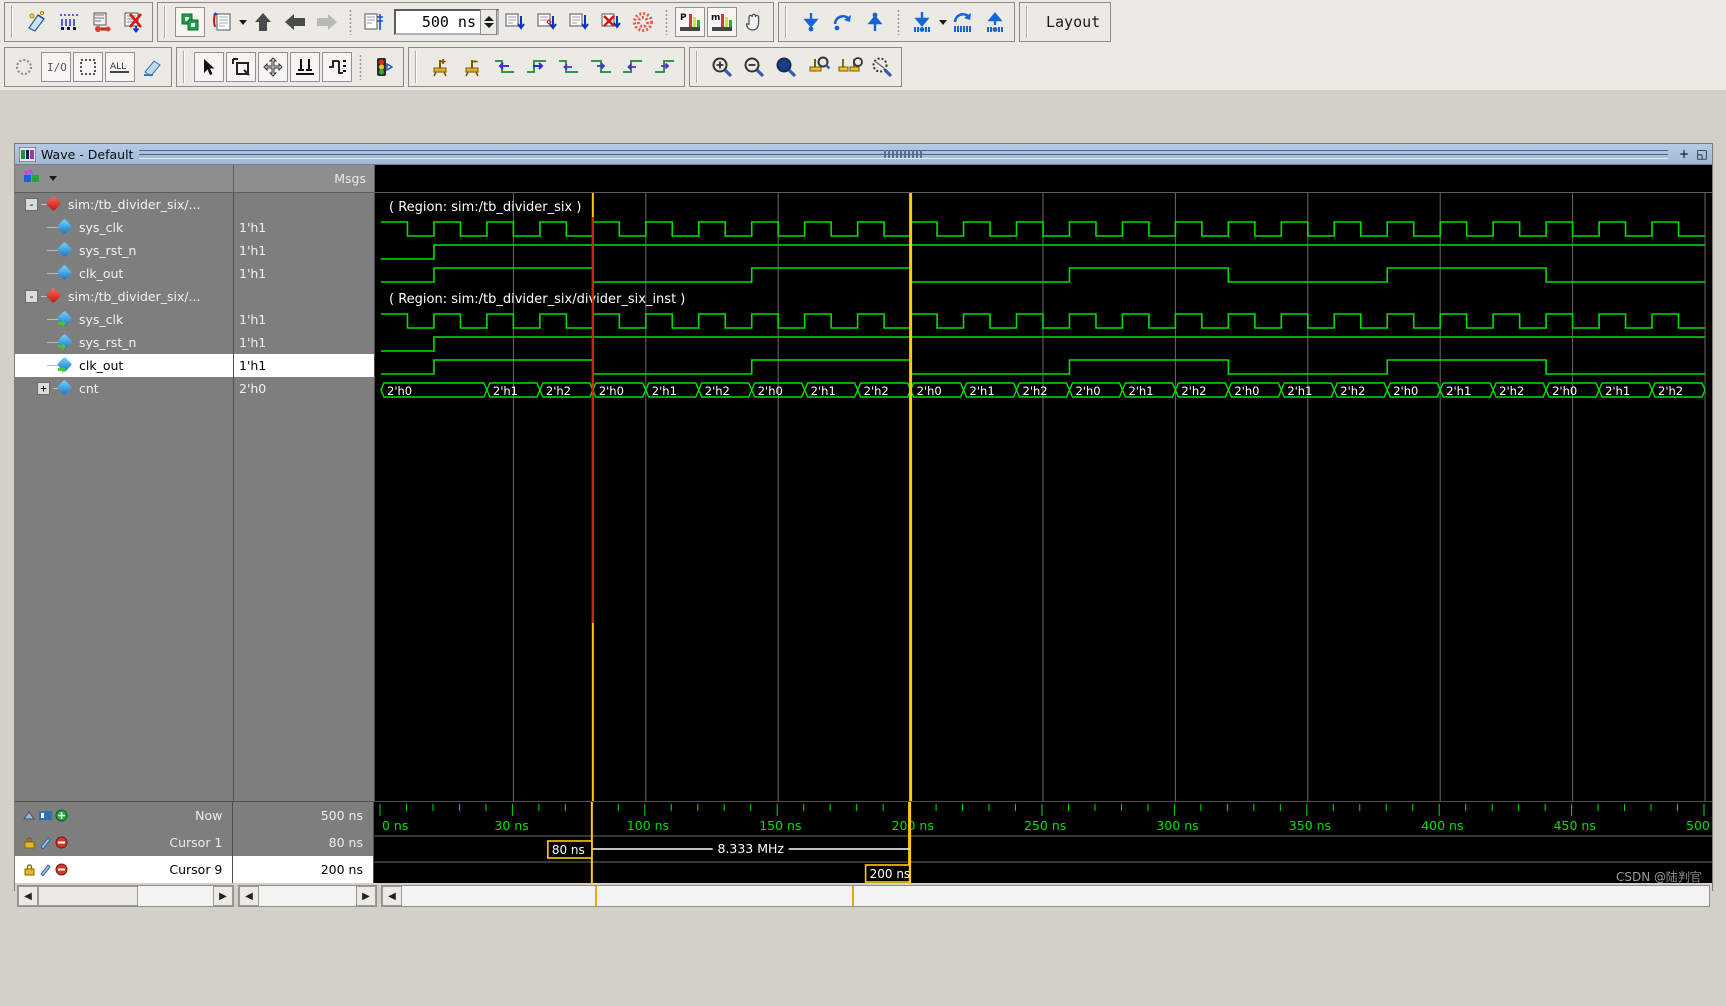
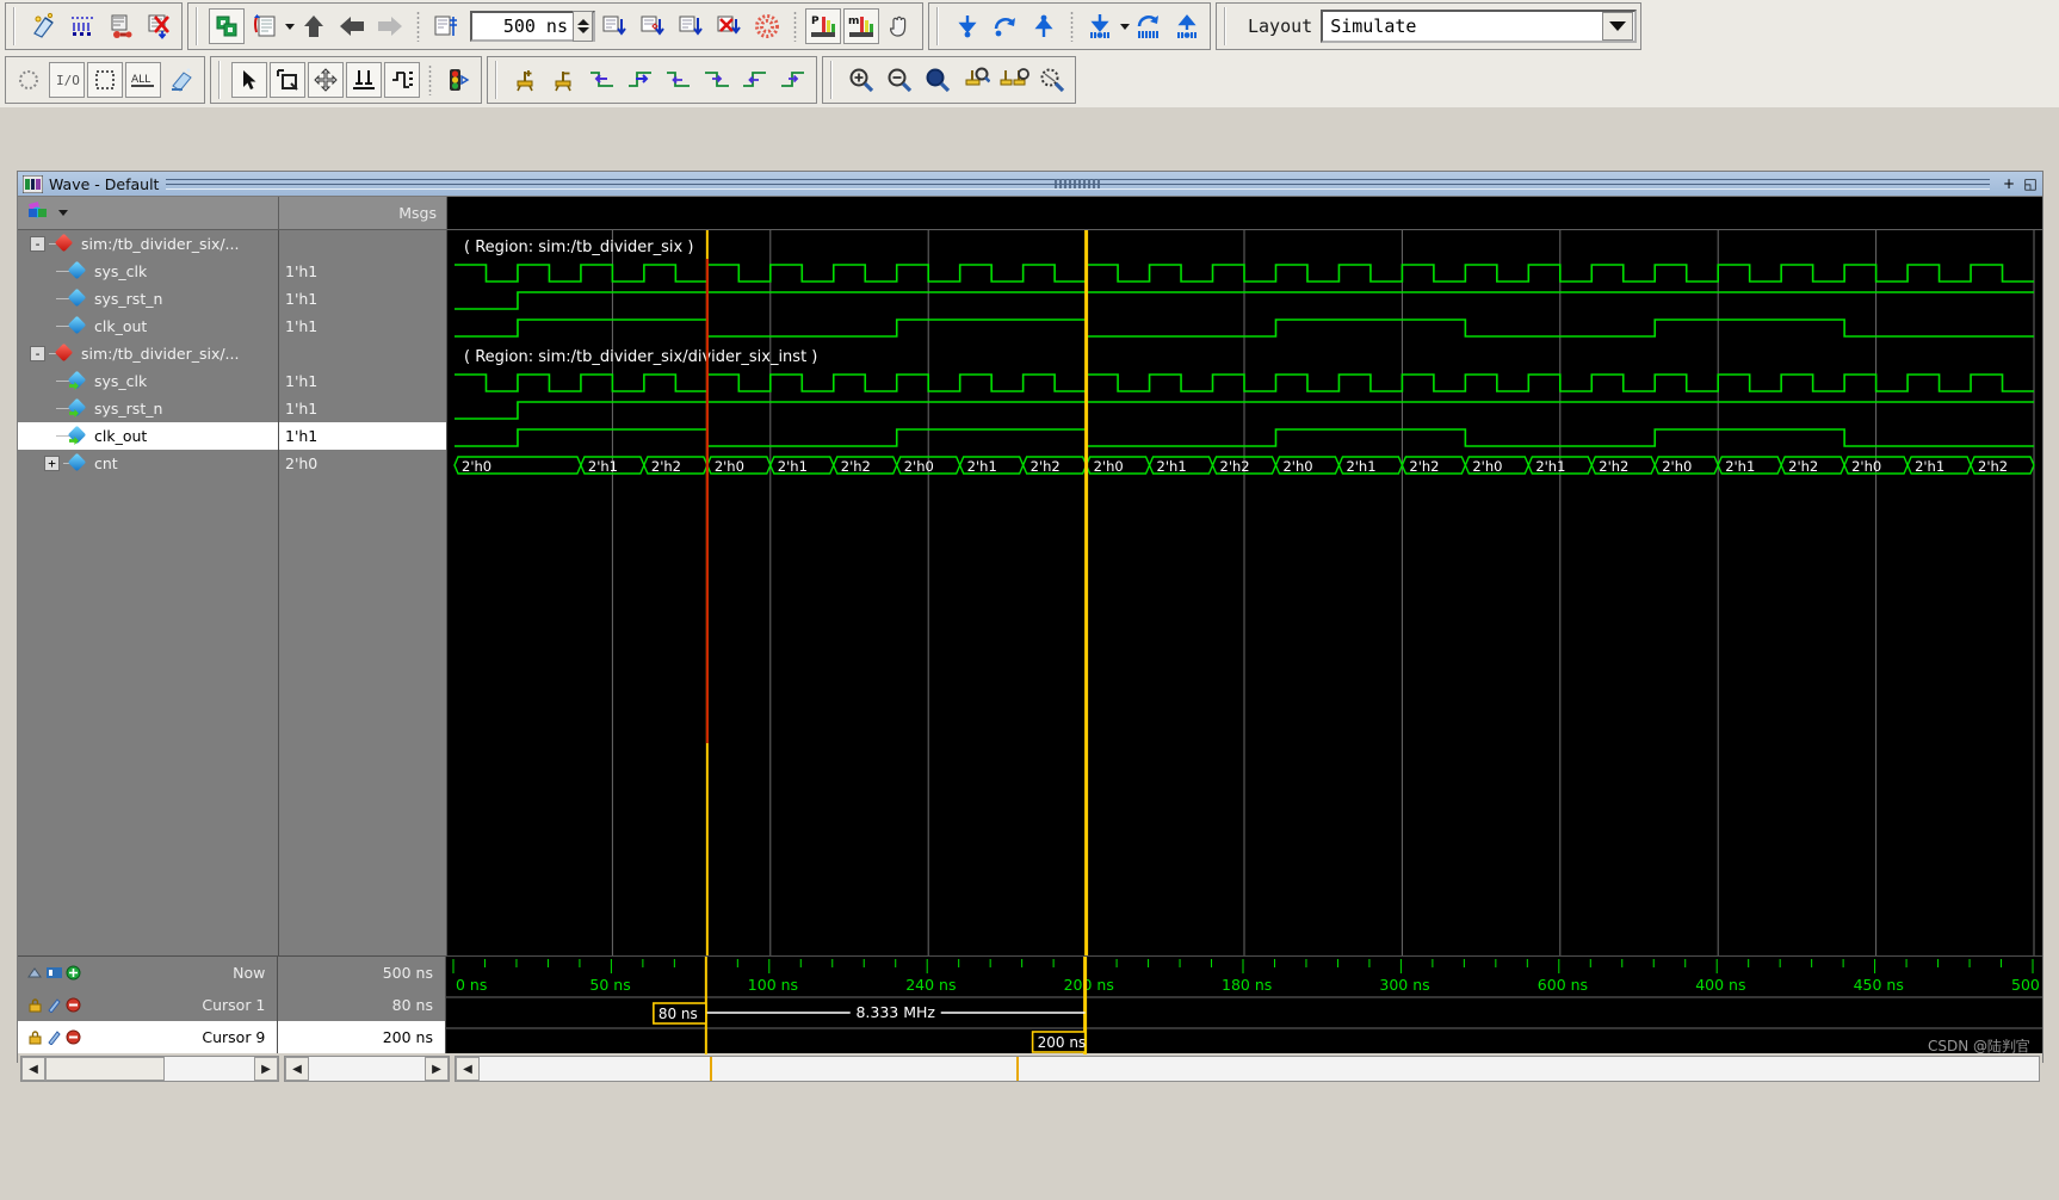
  500 ns
  P
  m
  Layout
+ Simulate
  I/O
  ALL
  Wave - Default
  +
  ◱
  Msgs
  -
  sim:/tb_divider_six/...
  sys_clk
  sys_rst_n
  clk_out
  -
  sim:/tb_divider_six/...
  sys_clk
  sys_rst_n
  clk_out
  +
  cnt
  1'h1
  1'h1
  1'h1
  1'h1
  1'h1
  1'h1
  2'h0
  ( Region: sim:/tb_divider_six )
  ( Region: sim:/tb_divider_six/diider_six_inst )
  2'h0
  2'h1
  2'h2
  2'h0
  2'h1
  2'h2
  2'h0
  2'h1
  2'h2
  2'h0
  2'h1
  2'h2
  2'h0
  2'h1
  2'h2
  2'h0
  2'h1
  2'h2
  2'h0
  2'h1
  2'h2
  2'h0
  2'h1
  2'h2
  Now
  Cursor 1
  Cursor 9
  500 ns
  80 ns
  200 ns
  0 ns
- 30 ns
+ 50 ns
  100 ns
- 150 ns
+ 240 ns
  200 ns
- 250 ns
+ 180 ns
  300 ns
- 350 ns
+ 600 ns
  400 ns
  450 ns
  8.333 MHz
  80 ns
  200 ns
  ◀
  ▶
  ◀
  ▶
  ◀
  CSDN @陆判官
